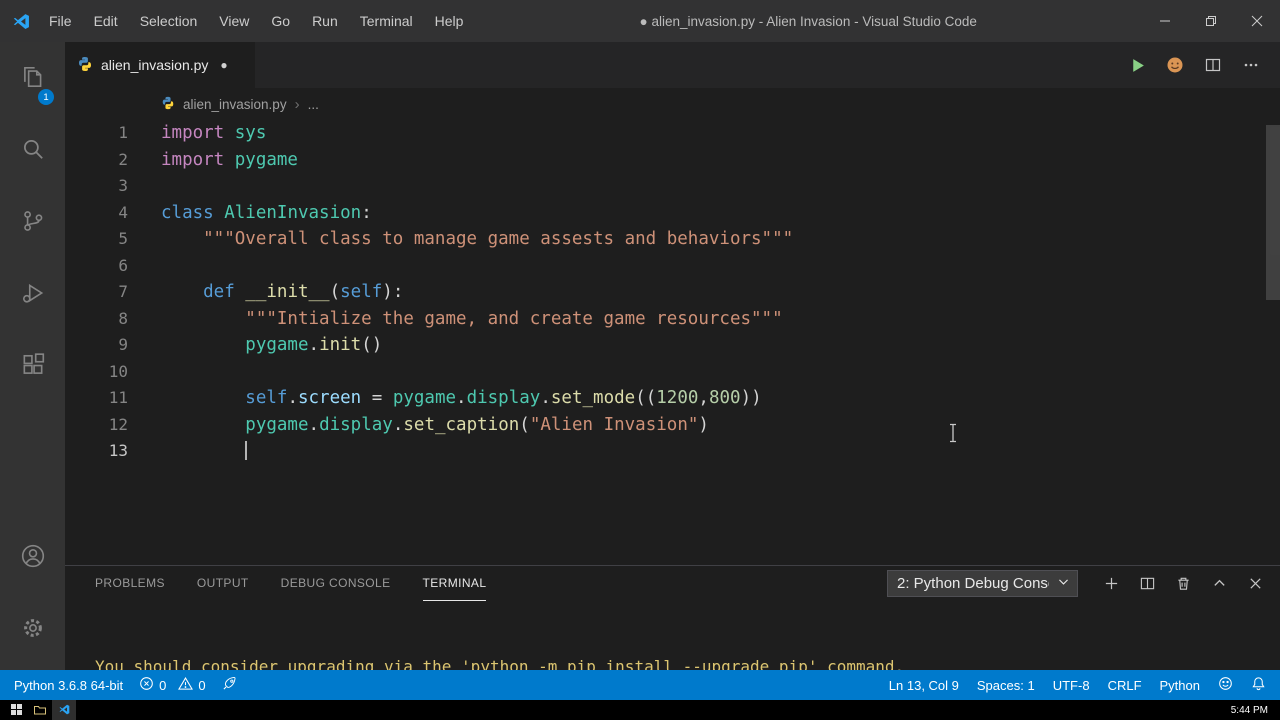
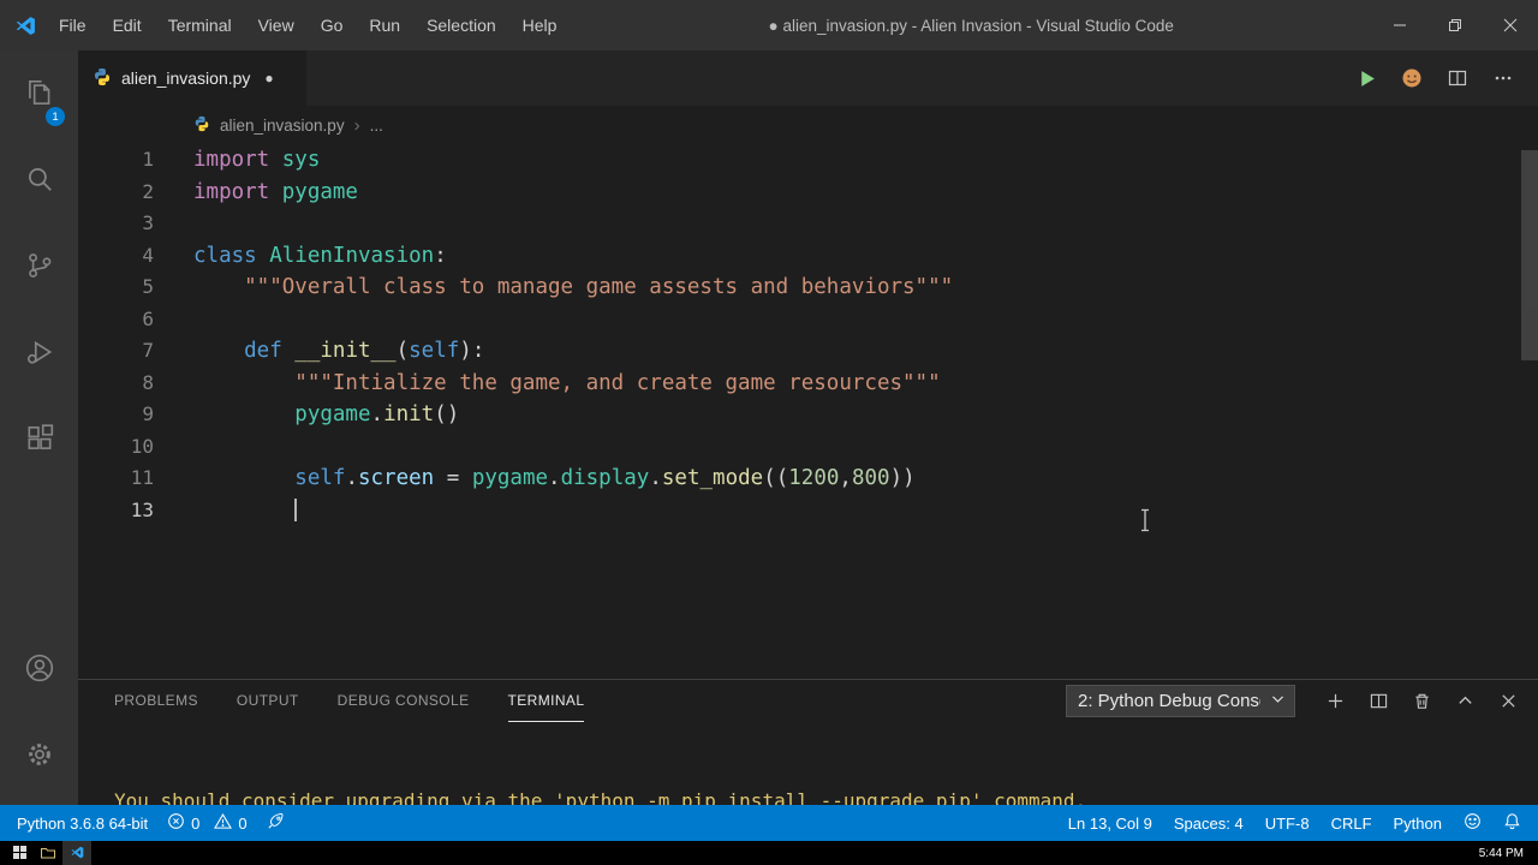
  File
  Edit
- Selection
+ Terminal
  View
  Go
  Run
- Terminal
+ Selection
  Help
  ● alien_invasion.py - Alien Invasion - Visual Studio Code
  1
  alien_invasion.py
  ●
  alien_invasion.py
  ›
  ...
  1
  import sys
  2
  import pygame
  3
  4
  class AlienInvasion:
  5
  """Overall class to manage game assests and behaviors"""
  6
  7
  def __init__(self):
  8
  """Intialize the game, and create game resources"""
  9
  pygame.init()
  10
  11
  self.screen = pygame.display.set_mode((1200,800))
- 12
- pygame.display.set_caption("Alien Invasion")
  13
  PROBLEMS
  OUTPUT
  DEBUG CONSOLE
  TERMINAL
  2: Python Debug Cons
  You should consider upgrading via the 'python -m pip install --upgrade pip' command.
  Python 3.6.8 64-bit
  0
  0
  Ln 13, Col 9
- Spaces: 1
+ Spaces: 4
  UTF-8
  CRLF
  Python
  5:44 PM
